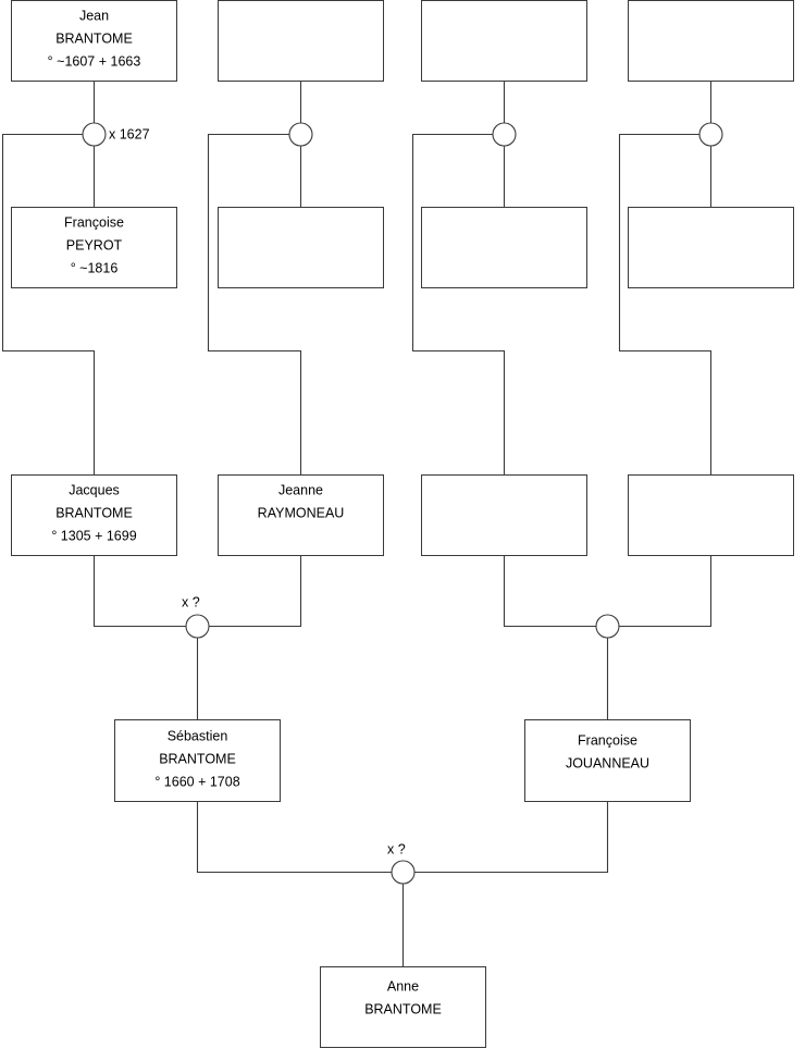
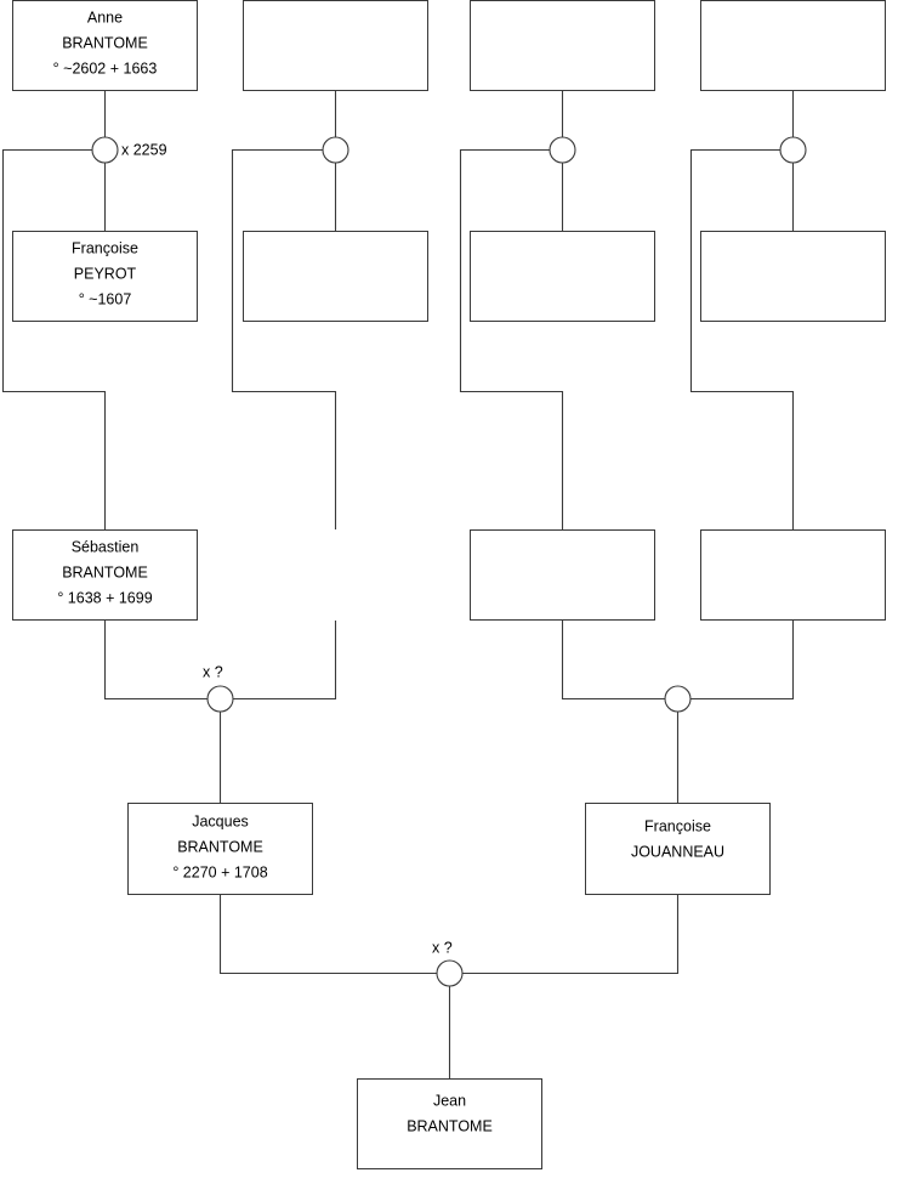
- Jean
+ Anne
  BRANTOME
- ° ~1607 + 1663
+ ° ~2602 + 1663
  Françoise
  PEYROT
- ° ~1816
+ ° ~1607
- Jacques
+ Sébastien
  BRANTOME
- ° 1305 + 1699
+ ° 1638 + 1699
- Jeanne
- RAYMONEAU
- Sébastien
+ Jacques
  BRANTOME
- ° 1660 + 1708
+ ° 2270 + 1708
  Françoise
  JOUANNEAU
- Anne
+ Jean
  BRANTOME
- x 1627
+ x 2259
  x ?
  x ?
